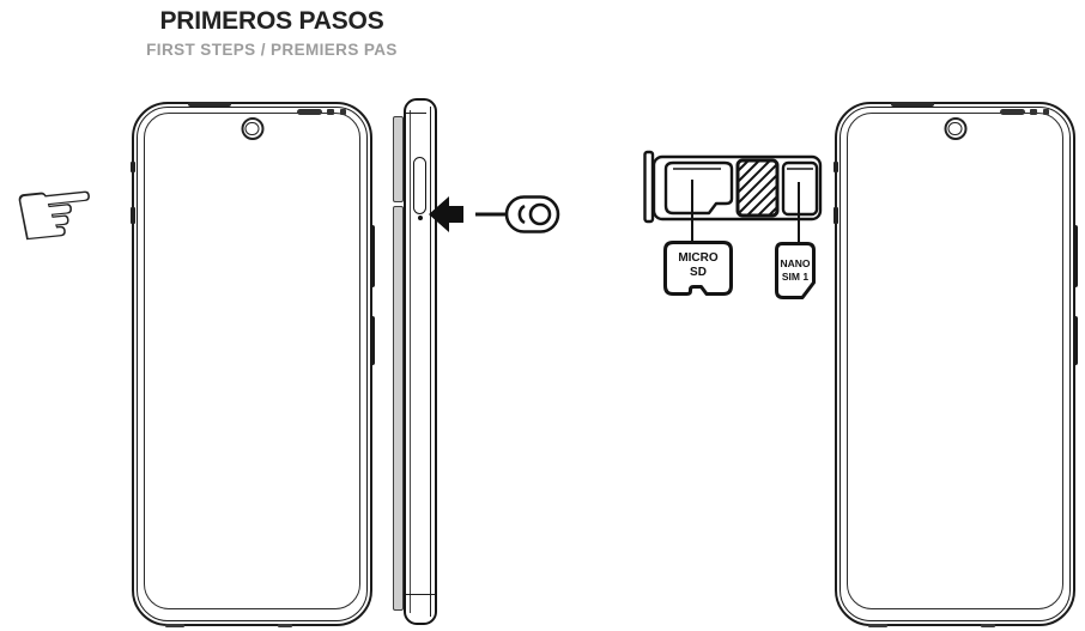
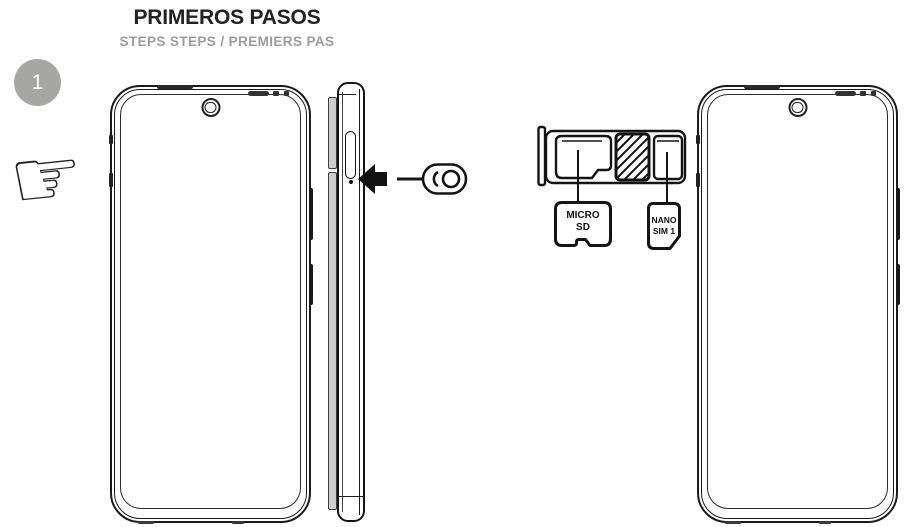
  PRIMEROS PASOS
- FIRST STEPS / PREMIERS PAS
+ STEPS STEPS / PREMIERS PAS
+ 1
  MICRO
  SD
  NANO
  SIM 1
